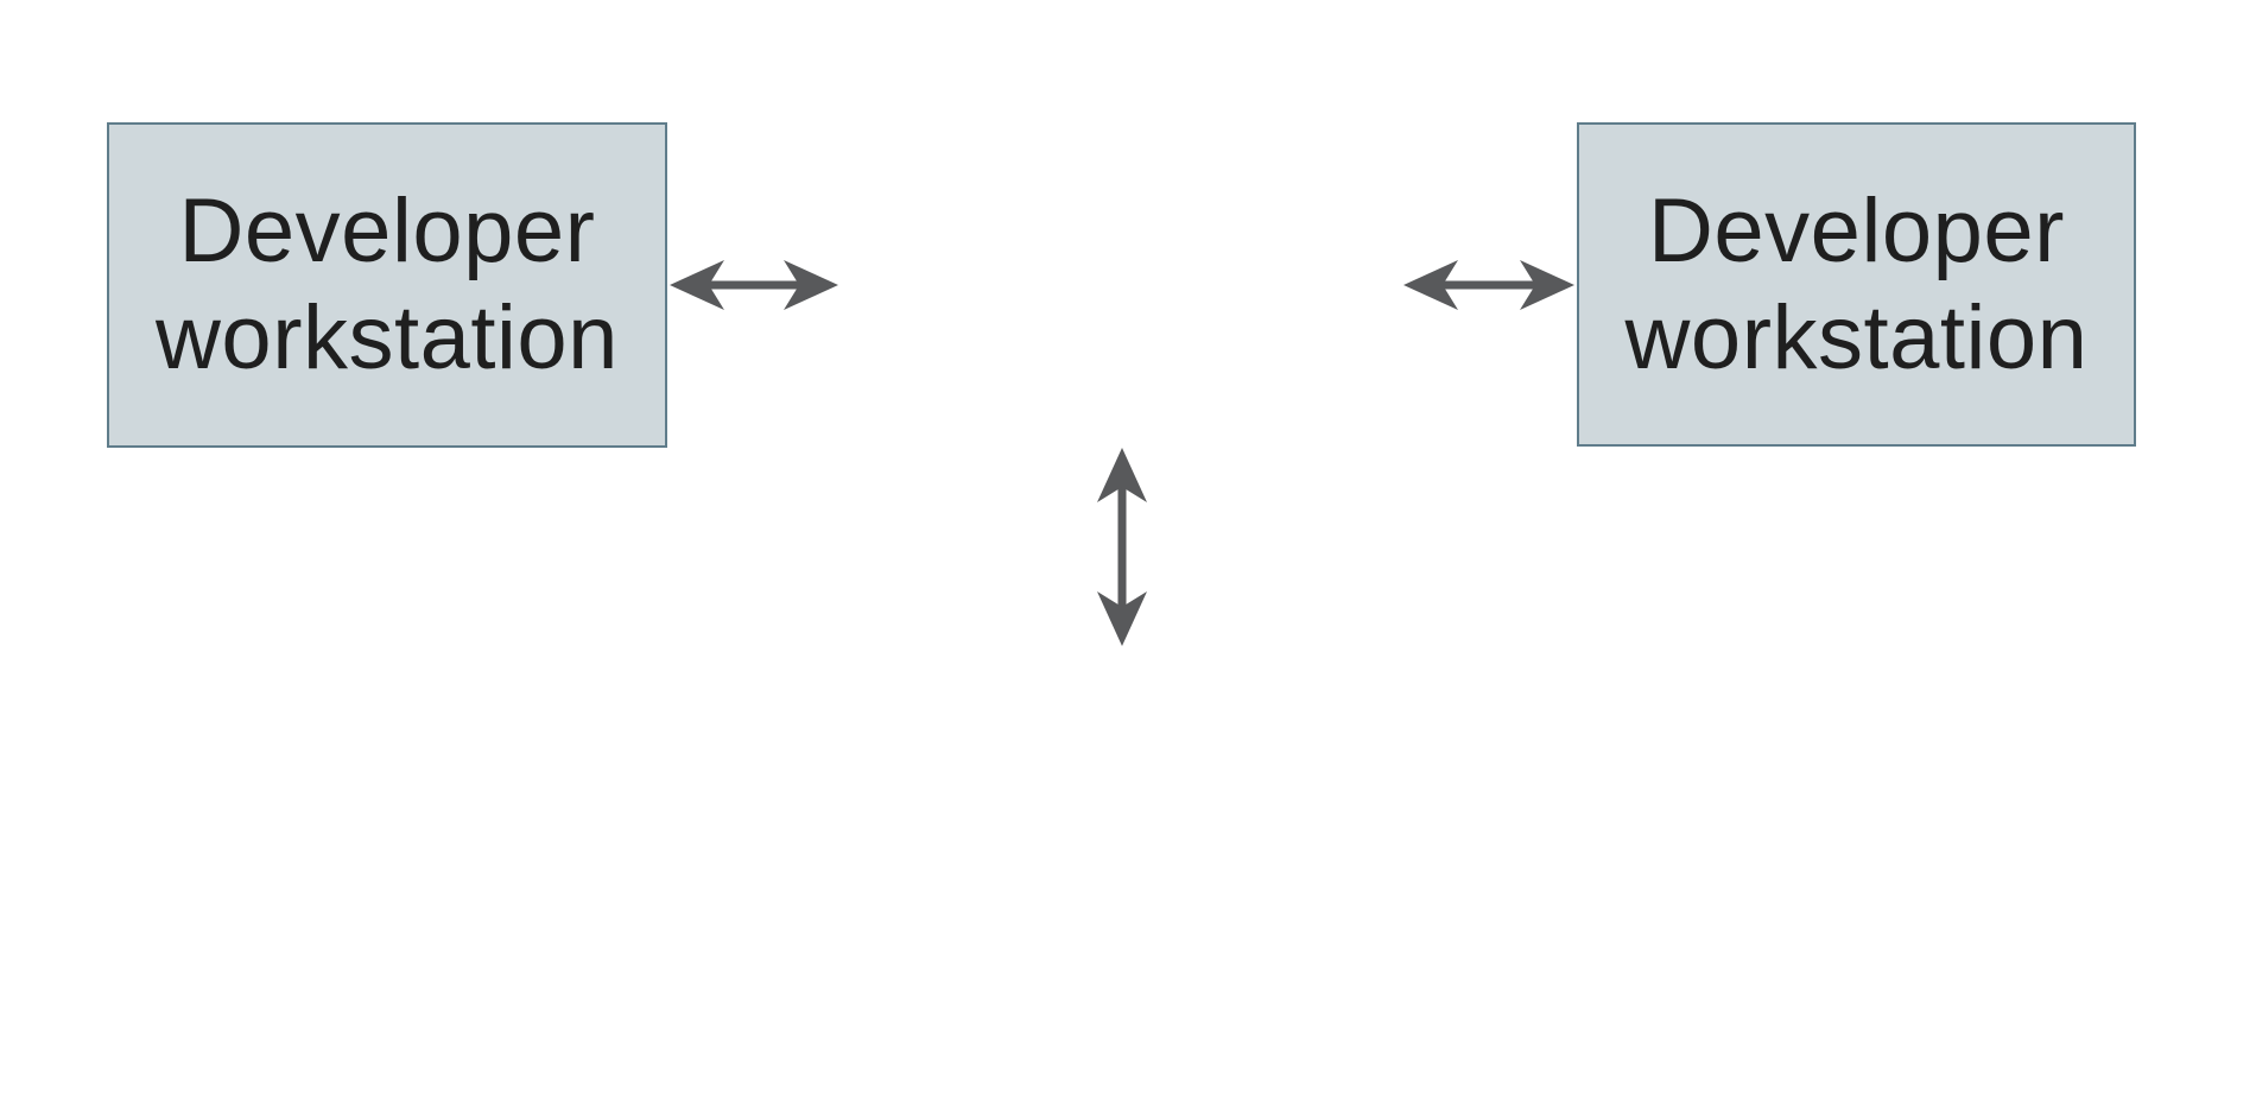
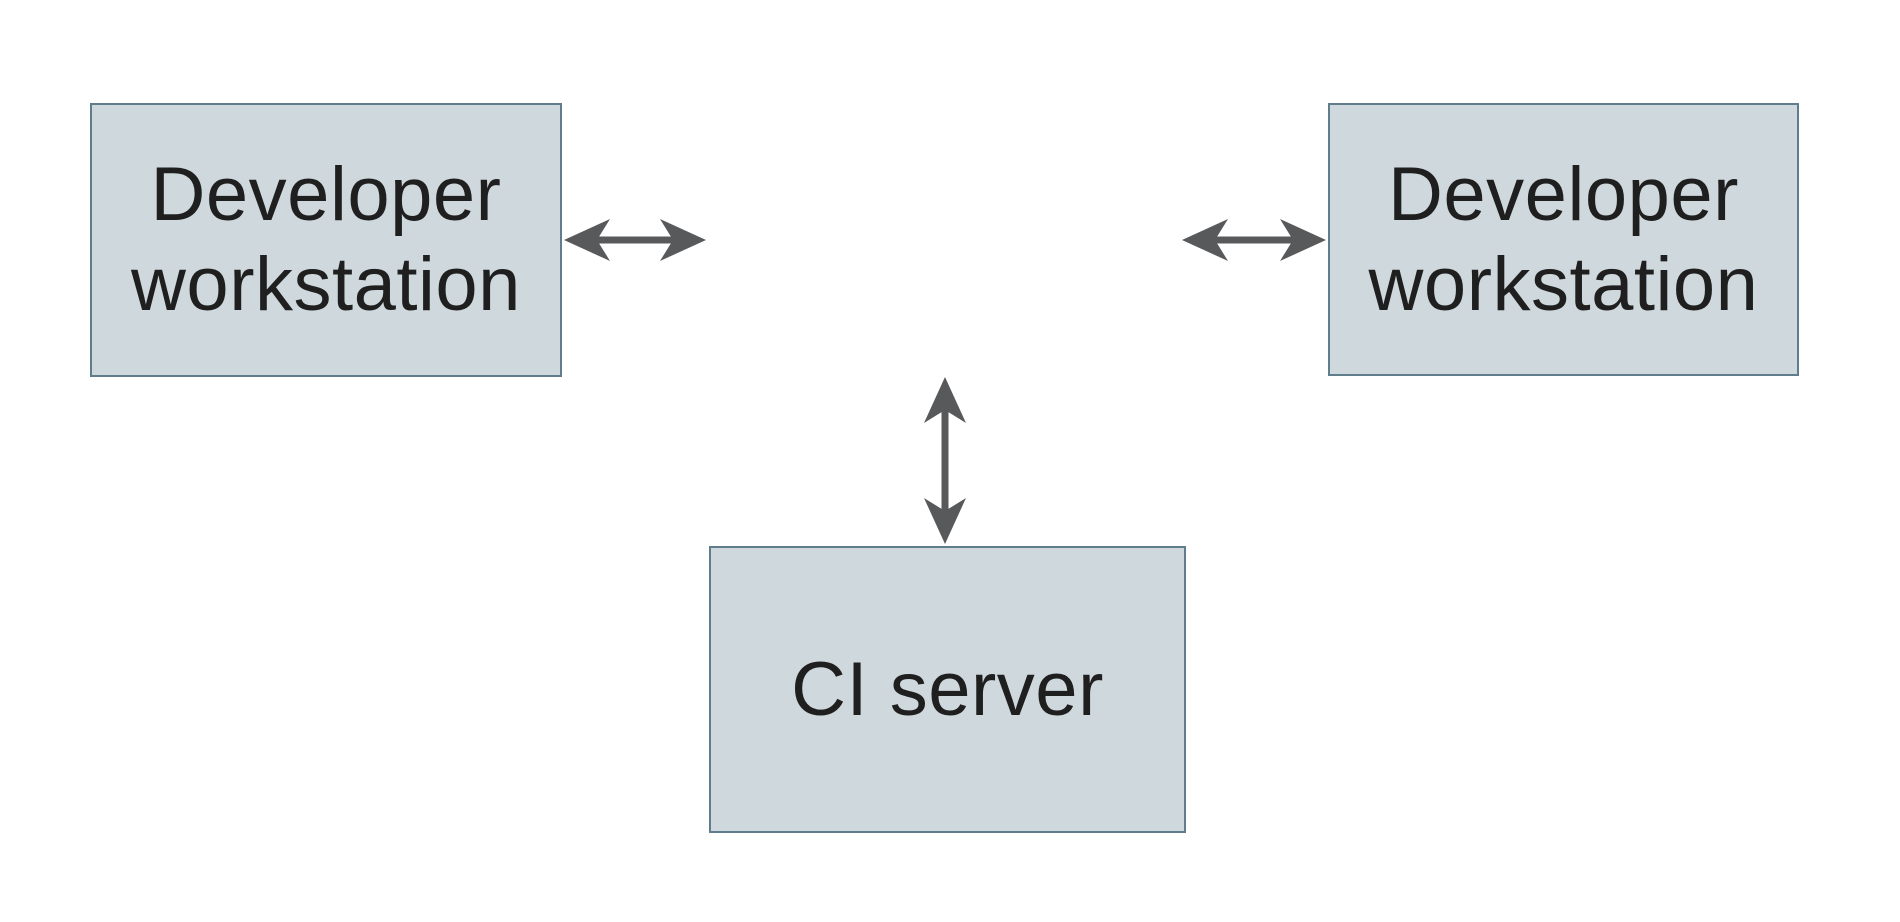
  Developer
  workstation
  Developer
  workstation
+ CI server
